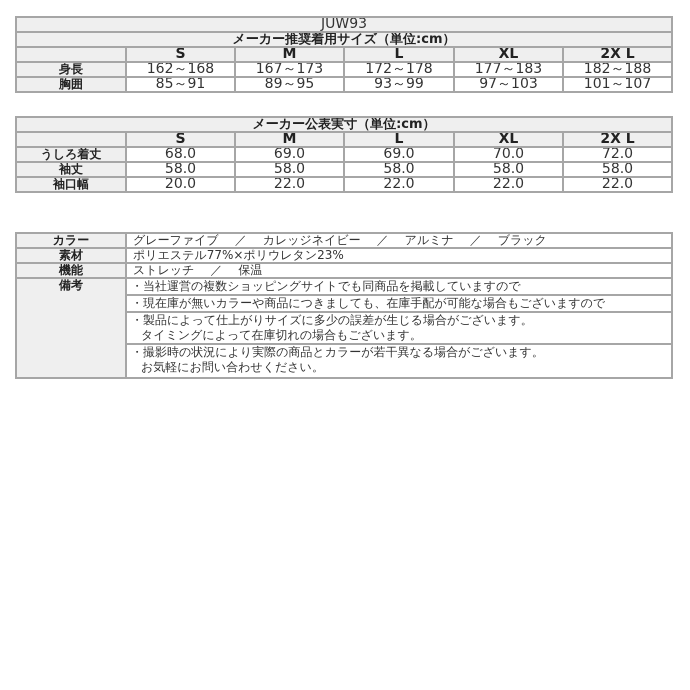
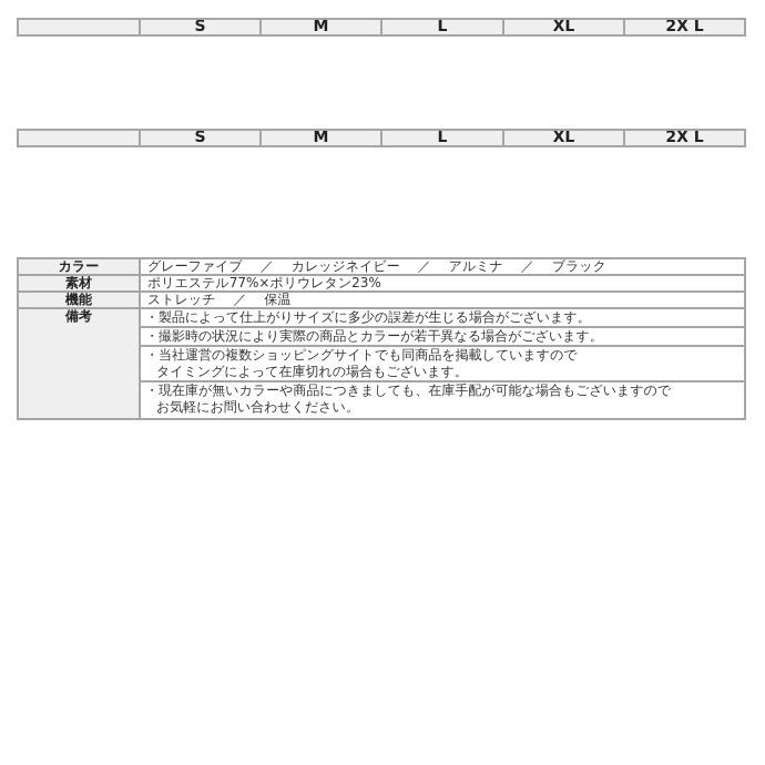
- JUW93
- メーカー推奨着用サイズ（単位:cm）
  	S	M	L	XL	2X L
- 身長	162～168	167～173	172～178	177～183	182～188
- 胸囲	85～91	89～95	93～99	97～103	101～107
- メーカー公表実寸（単位:cm）
  	S	M	L	XL	2X L
- うしろ着丈	68.0	69.0	69.0	70.0	72.0
- 袖丈	58.0	58.0	58.0	58.0	58.0
- 袖口幅	20.0	22.0	22.0	22.0	22.0
  カラー	グレーファイブ ／ カレッジネイビー ／ アルミナ ／ ブラック
  素材	ポリエステル77%×ポリウレタン23%
  機能	ストレッチ ／ 保温
- 備考	・当社運営の複数ショッピングサイトでも同商品を掲載していますので
+ 備考	・製品によって仕上がりサイズに多少の誤差が生じる場合がございます。
- ・現在庫が無いカラーや商品につきましても、在庫手配が可能な場合もございますので
+ ・撮影時の状況により実際の商品とカラーが若干異なる場合がございます。
- ・製品によって仕上がりサイズに多少の誤差が生じる場合がございます。 タイミングによって在庫切れの場合もございます。
+ ・当社運営の複数ショッピングサイトでも同商品を掲載していますので タイミングによって在庫切れの場合もございます。
- ・撮影時の状況により実際の商品とカラーが若干異なる場合がございます。 お気軽にお問い合わせください。
+ ・現在庫が無いカラーや商品につきましても、在庫手配が可能な場合もございますので お気軽にお問い合わせください。
